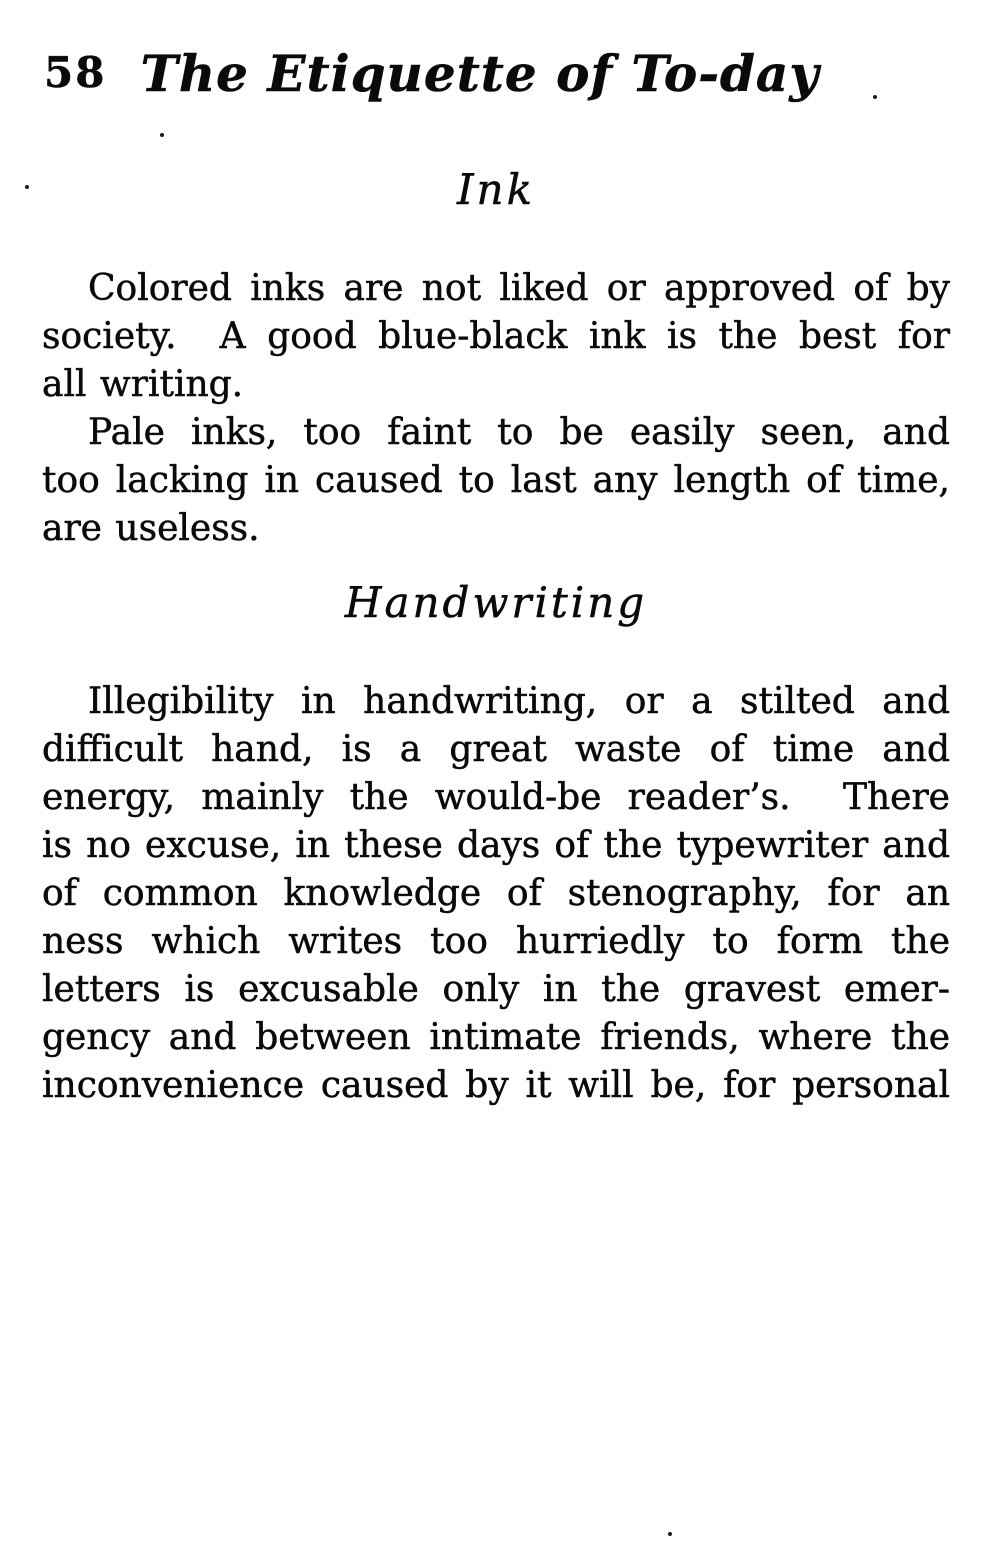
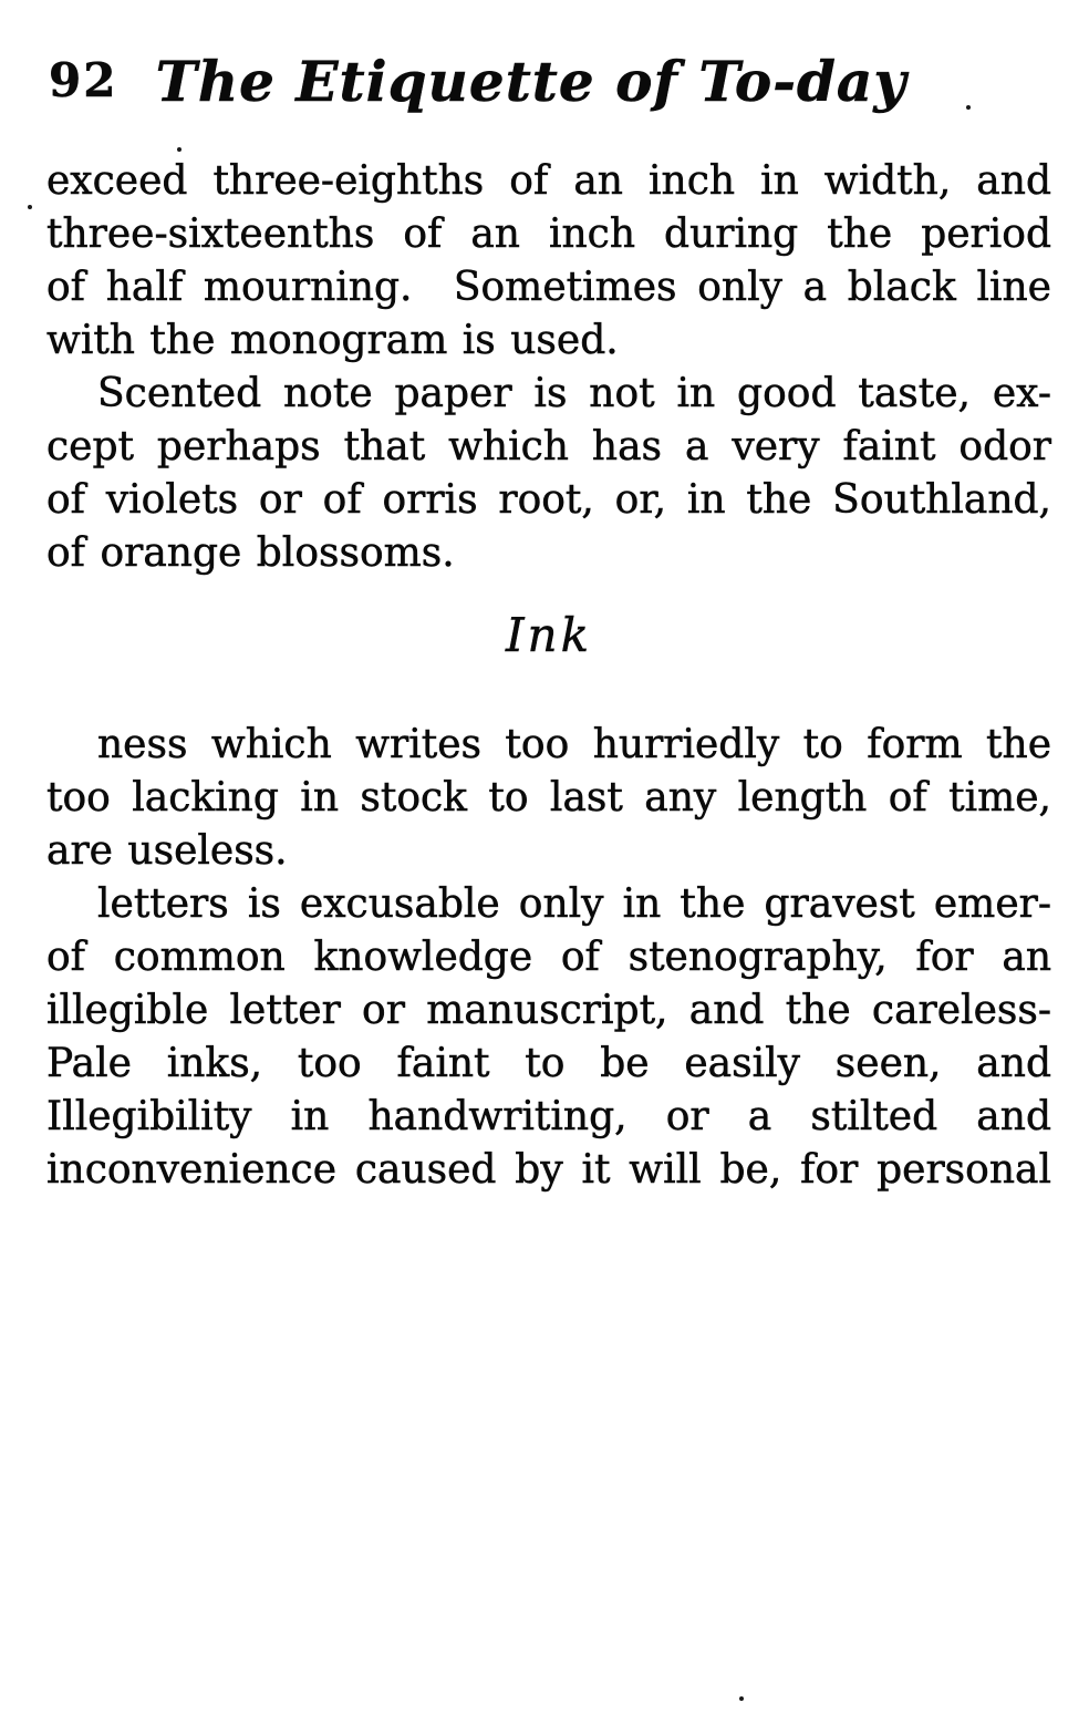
- 58
+ 92
  The Etiquette of To-day
+ exceed three-eighths of an inch in width, and
+ three-sixteenths of an inch during the period
+ of half mourning. Sometimes only a black line
+ with the monogram is used.
+ Scented note paper is not in good taste, ex-
+ cept perhaps that which has a very faint odor
+ of violets or of orris root, or, in the Southland,
+ of orange blossoms.
  Ink
- Colored inks are not liked or approved of by
- society. A good blue-black ink is the best for
- all writing.
- Pale inks, too faint to be easily seen, and
+ ness which writes too hurriedly to form the
- too lacking in caused to last any length of time,
+ too lacking in stock to last any length of time,
  are useless.
- Handwriting
- Illegibility in handwriting, or a stilted and
+ letters is excusable only in the gravest emer-
- difficult hand, is a great waste of time and
- energy, mainly the would-be reader’s. There
- is no excuse, in these days of the typewriter and
  of common knowledge of stenography, for an
+ illegible letter or manuscript, and the careless-
- ness which writes too hurriedly to form the
+ Pale inks, too faint to be easily seen, and
- letters is excusable only in the gravest emer-
+ Illegibility in handwriting, or a stilted and
- gency and between intimate friends, where the
  inconvenience caused by it will be, for personal
